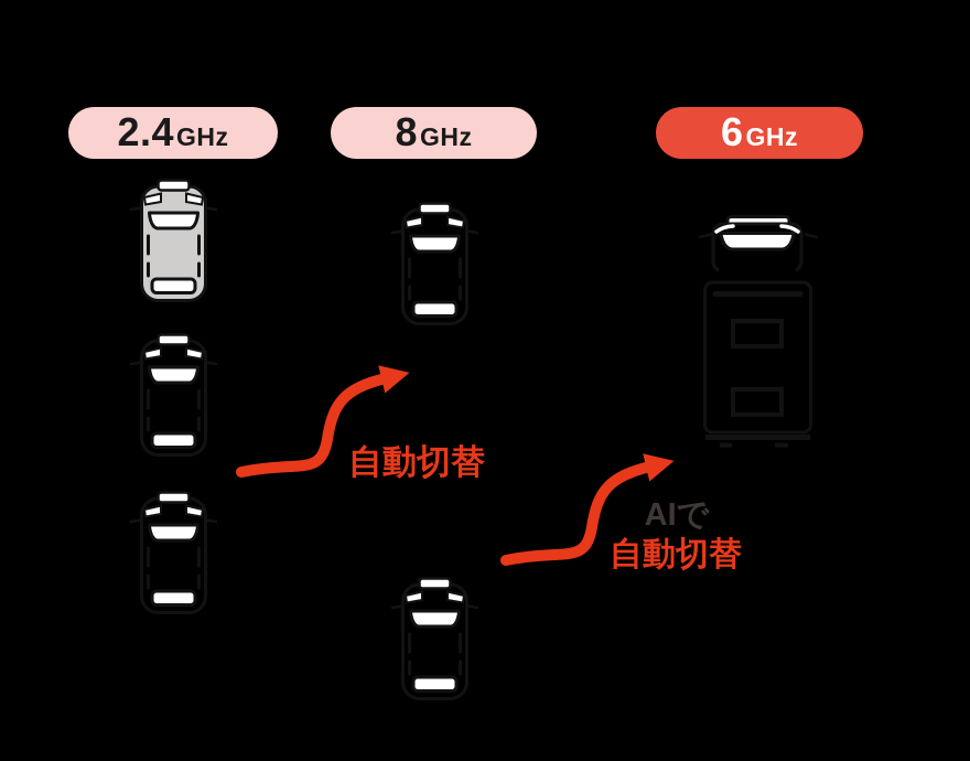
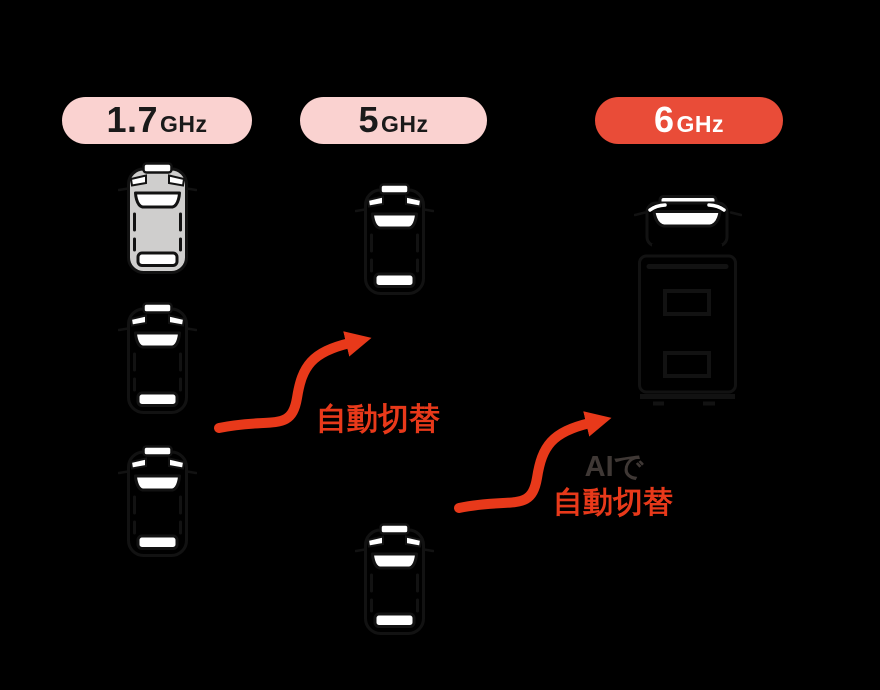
- 2.4GHz
+ 1.7GHz
- 8GHz
+ 5GHz
  6GHz
  自動切替
  AIで
  自動切替
